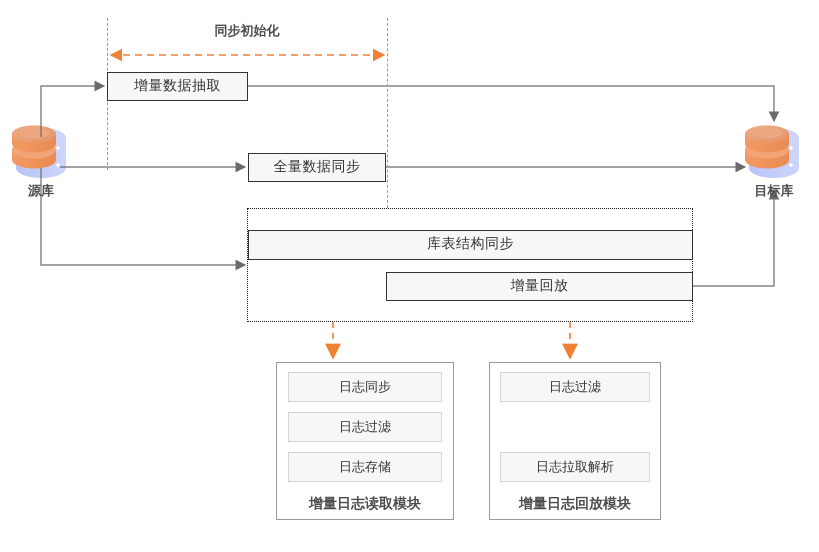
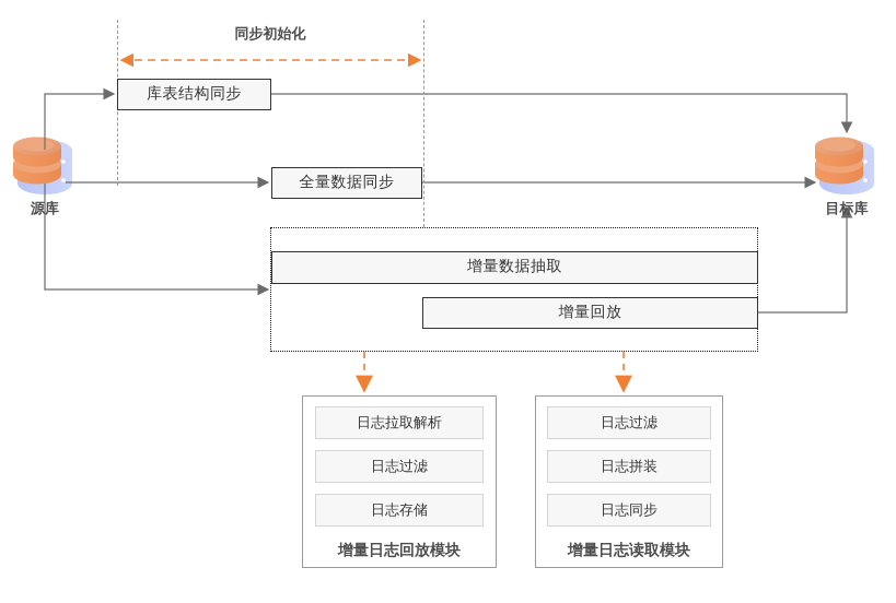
  同步初始化
- 增量数据抽取
+ 库表结构同步
  全量数据同步
- 库表结构同步
+ 增量数据抽取
  增量回放
  源库
  目标库
- 日志同步
+ 日志拉取解析
  日志过滤
  日志存储
- 增量日志读取模块
+ 增量日志回放模块
  日志过滤
+ 日志拼装
- 日志拉取解析
+ 日志同步
- 增量日志回放模块
+ 增量日志读取模块
